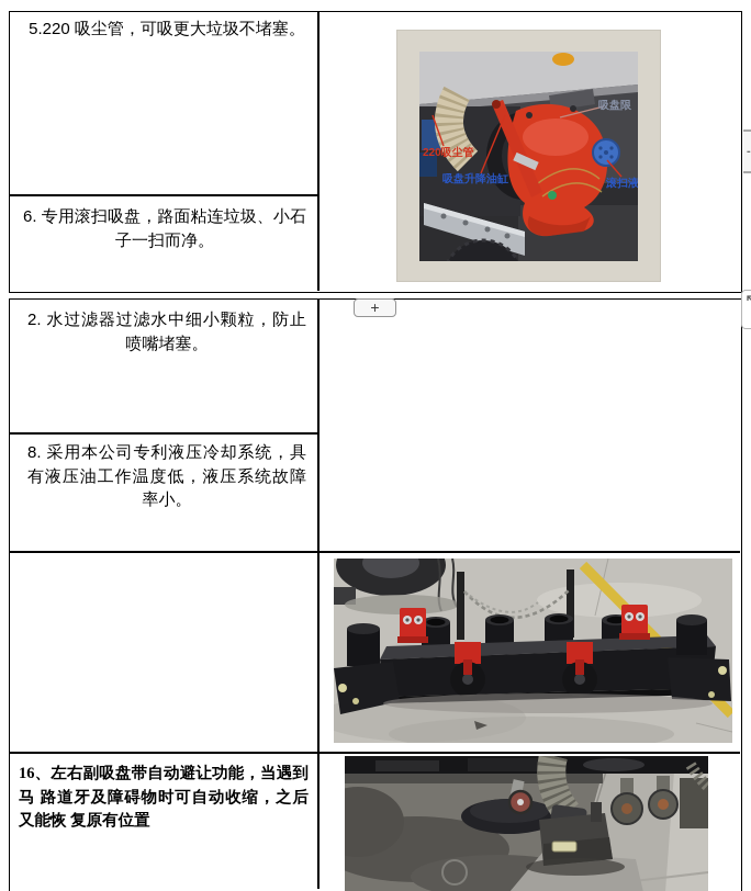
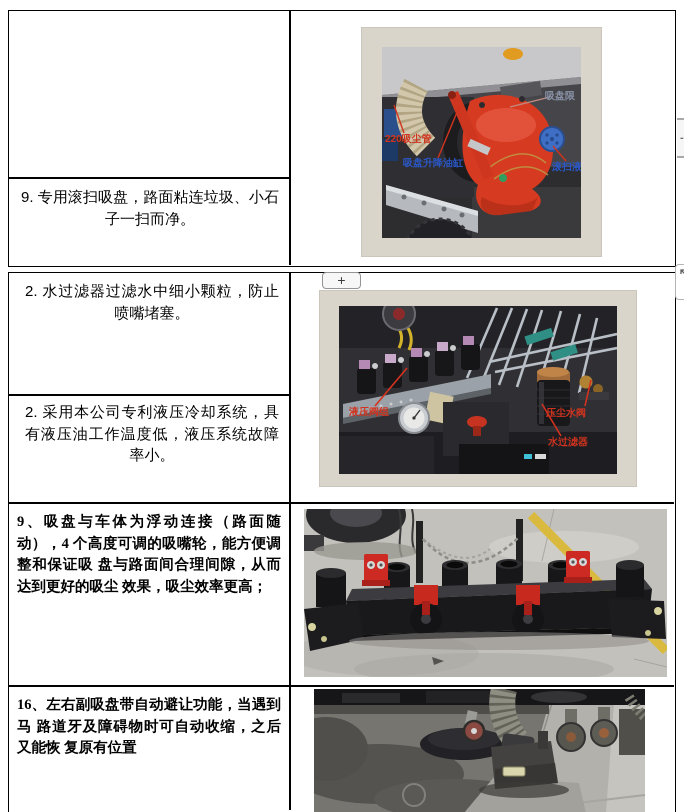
- 5.220 吸尘管，可吸更大垃圾不堵塞。
- 6. 专用滚扫吸盘，路面粘连垃圾、小石子一扫而净。
+ 9. 专用滚扫吸盘，路面粘连垃圾、小石子一扫而净。
  吸盘限
  220吸尘管
  吸盘升降油缸
  +
  -
  2. 水过滤器过滤水中细小颗粒，防止喷嘴堵塞。
- 8. 采用本公司专利液压冷却系统，具有液压油工作温度低，液压系统故障率小。
+ 2. 采用本公司专利液压冷却系统，具有液压油工作温度低，液压系统故障率小。
+ 9、吸盘与车体为浮动连接（路面随动），4 个高度可调的吸嘴轮，能方便调整和保证吸 盘与路面间合理间隙，从而达到更好的吸尘 效果，吸尘效率更高；
  16、左右副吸盘带自动避让功能，当遇到马 路道牙及障碍物时可自动收缩，之后又能恢 复原有位置
+ 液压阀组
+ 压尘水阀
+ 水过滤器
